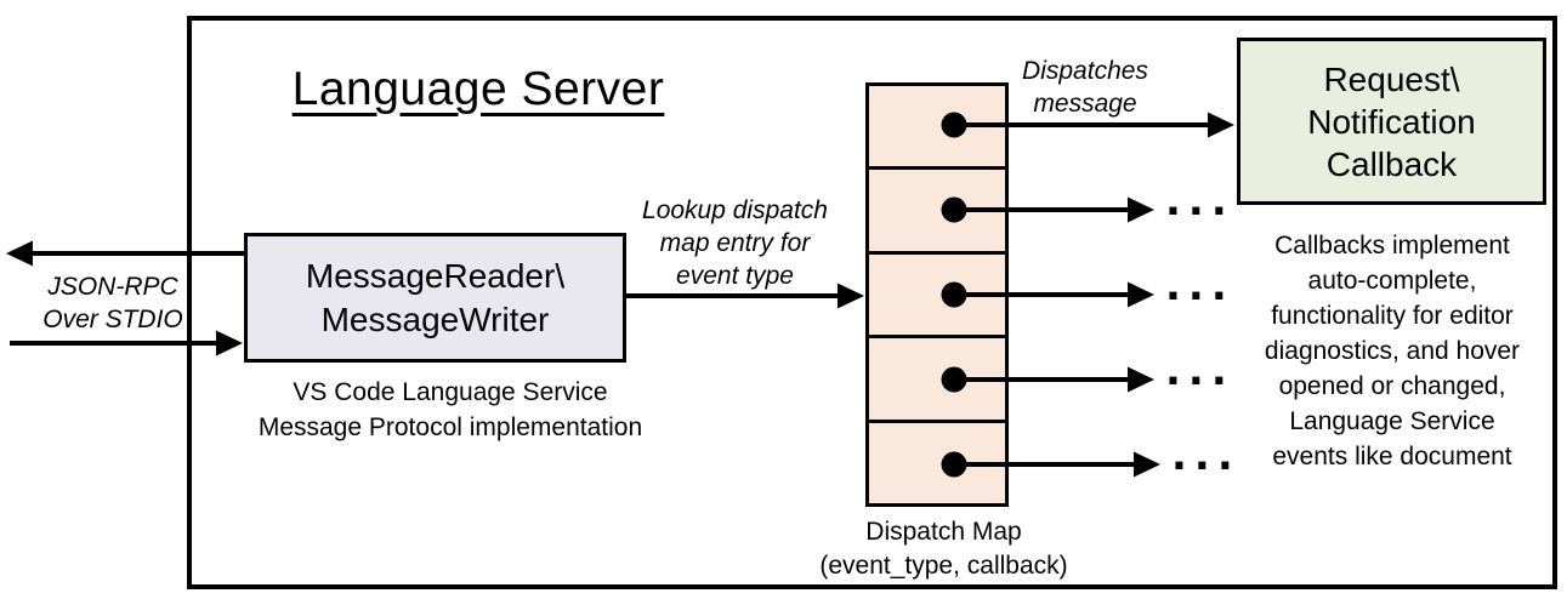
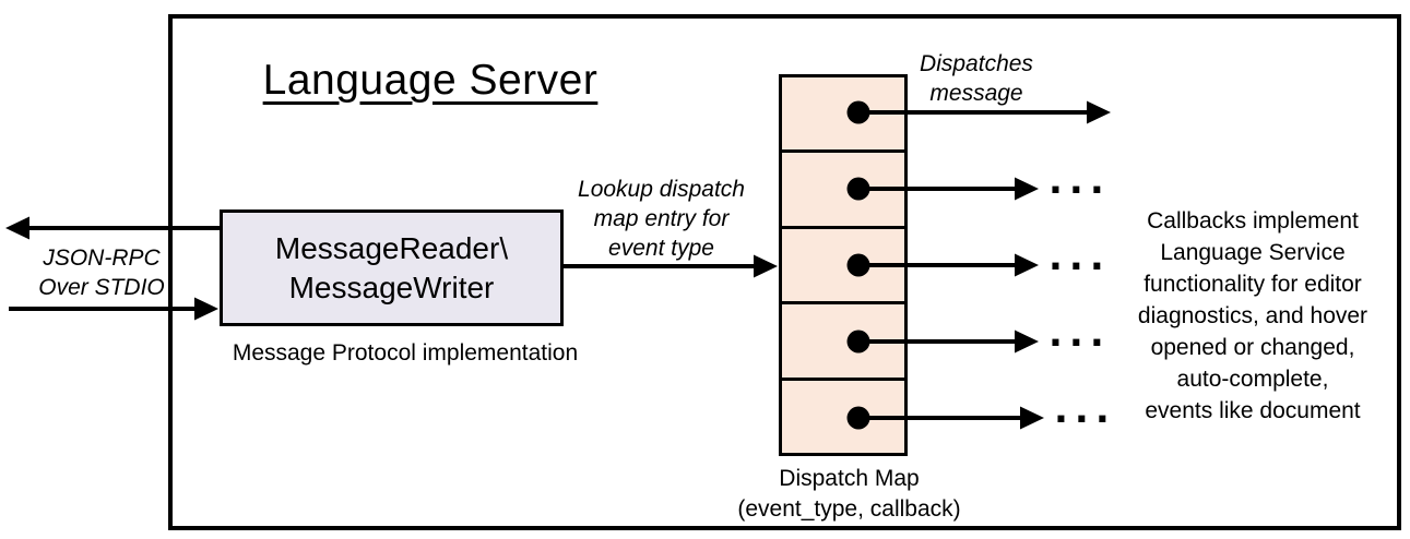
  Language Server
  MessageReader\
  MessageWriter
- VS Code Language Service
  Message Protocol implementation
  JSON-RPC
  Over STDIO
  Lookup dispatch
  map entry for
  event type
  Dispatches
  message
  Dispatch Map
  (event_type, callback)
- Request\
- Notification
- Callback
  Callbacks implement
- auto-complete,
+ Language Service
  functionality for editor
  diagnostics, and hover
  opened or changed,
- Language Service
+ auto-complete,
  events like document
  ...
  ...
  ...
  ...
